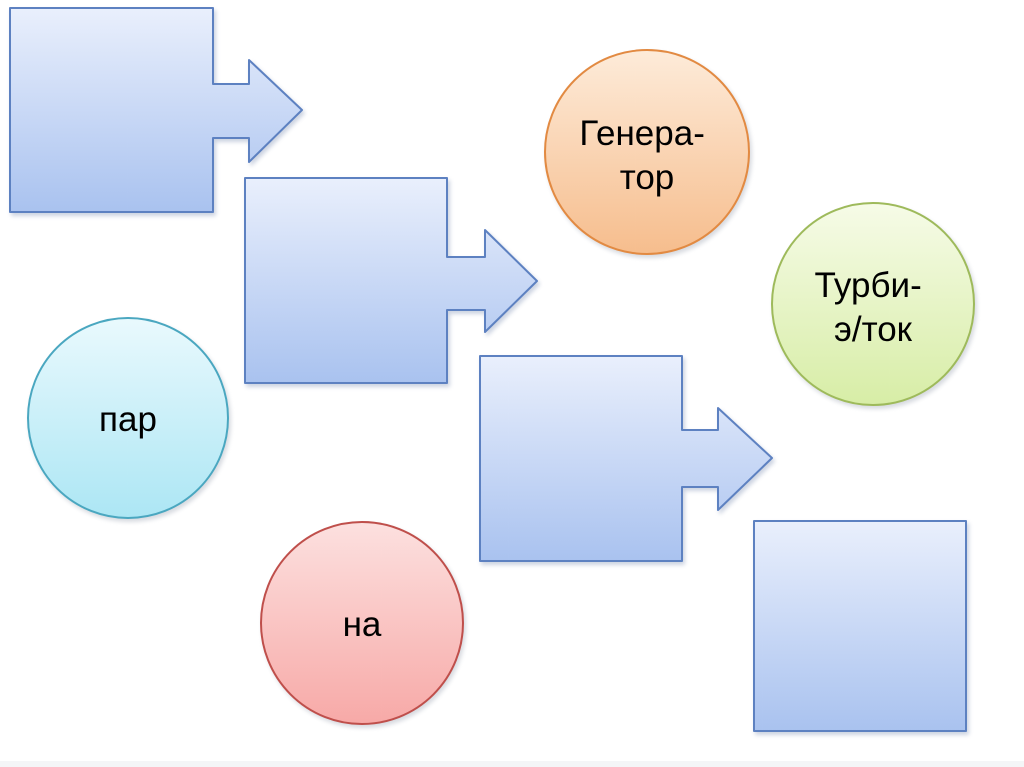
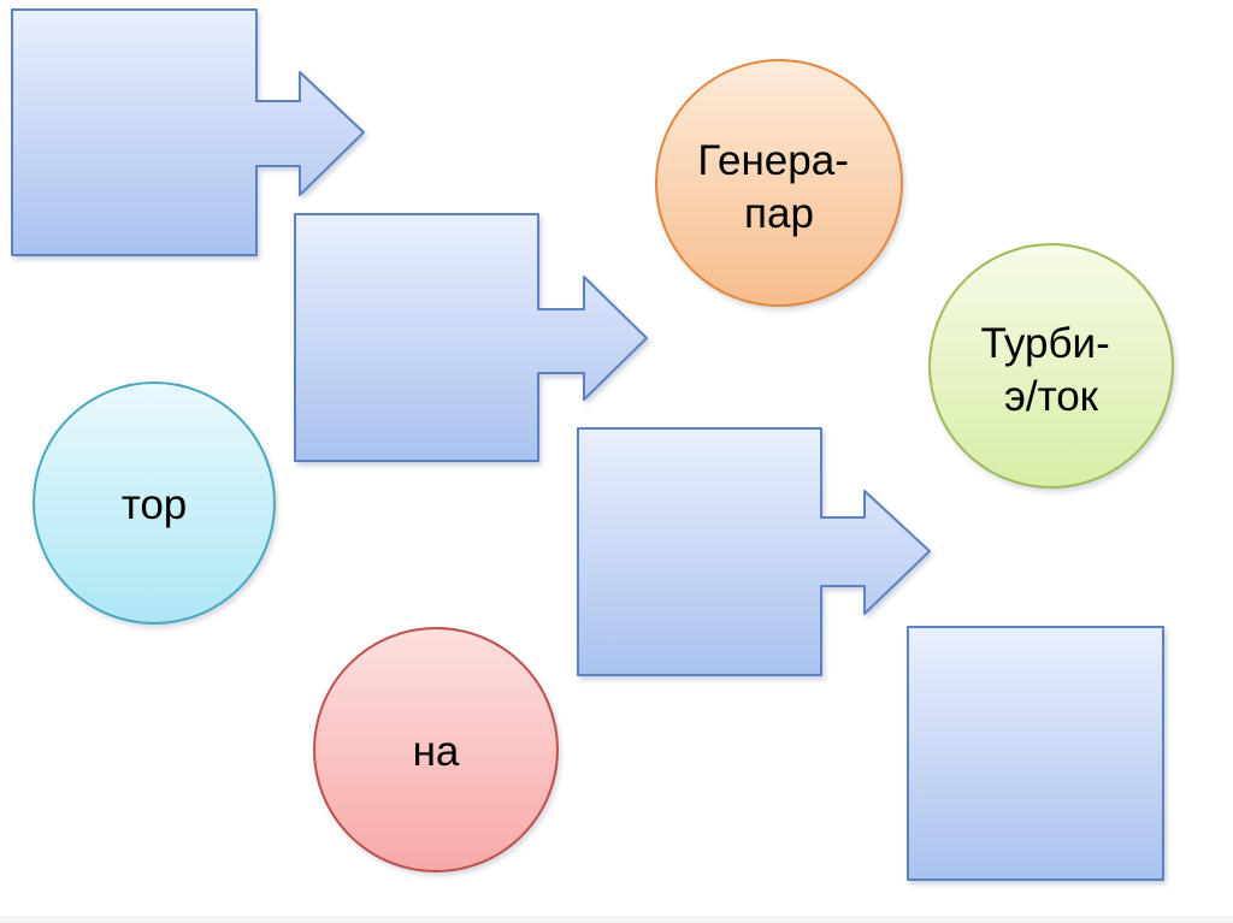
- Генера- тор
+ Генера- пар
  Турби- э/ток
- пар
+ тор
  на
